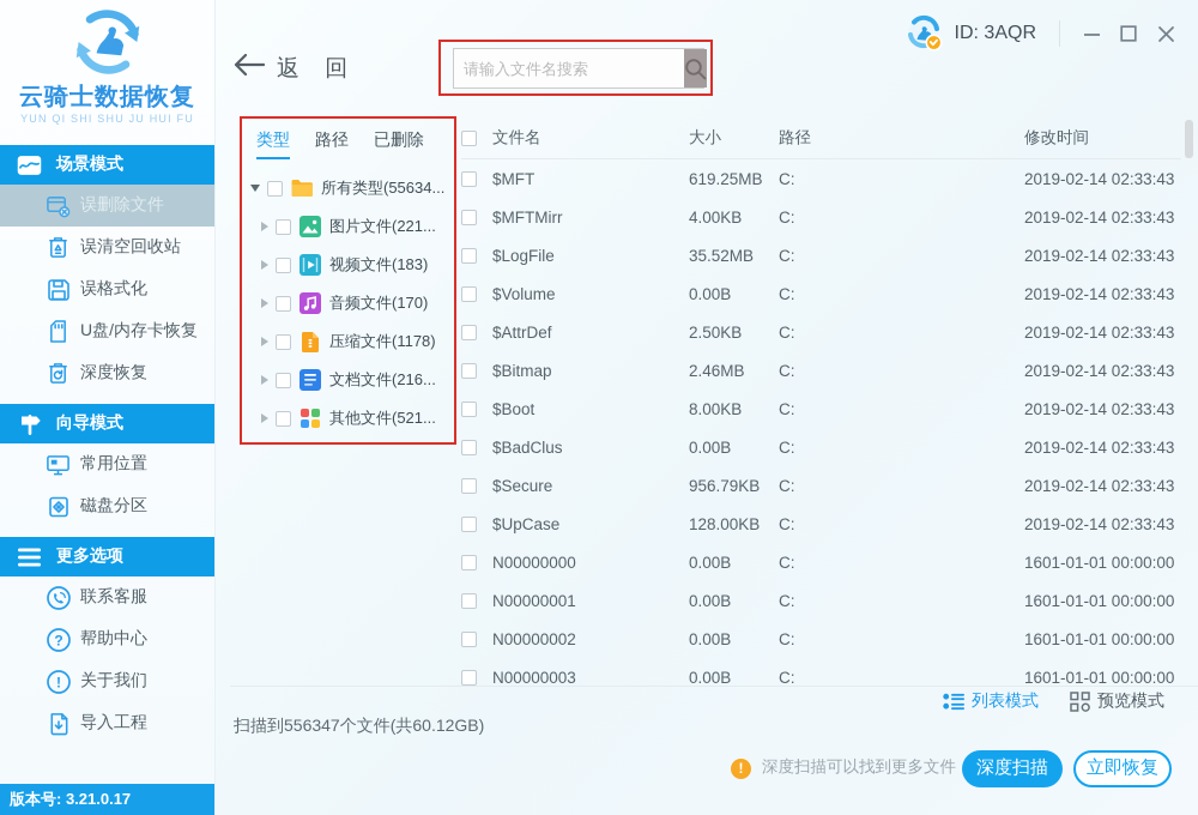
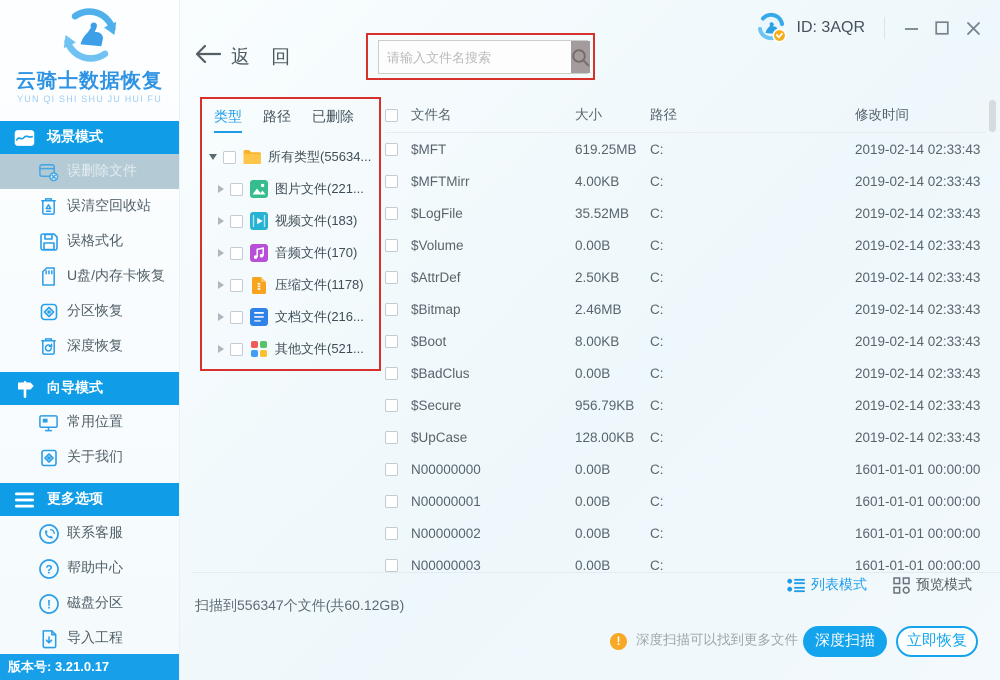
  云骑士数据恢复
  YUN QI SHI SHU JU HUI FU
  场景模式
  误删除文件
  误清空回收站
  误格式化
  U盘/内存卡恢复
+ 分区恢复
  深度恢复
  向导模式
  常用位置
- 磁盘分区
+ 关于我们
  更多选项
  联系客服
  ?
  帮助中心
  !
- 关于我们
+ 磁盘分区
  导入工程
  版本号: 3.21.0.17
  返 回
  请输入文件名搜索
  ID: 3AQR
  类型
  路径
  已删除
  所有类型(55634...
  图片文件(221...
  视频文件(183)
  音频文件(170)
  压缩文件(1178)
  文档文件(216...
  其他文件(521...
  文件名
  大小
  路径
  修改时间
  $MFT
  619.25MB
  C:
  2019-02-14 02:33:43
  $MFTMirr
  4.00KB
  C:
  2019-02-14 02:33:43
  $LogFile
  35.52MB
  C:
  2019-02-14 02:33:43
  $Volume
  0.00B
  C:
  2019-02-14 02:33:43
  $AttrDef
  2.50KB
  C:
  2019-02-14 02:33:43
  $Bitmap
  2.46MB
  C:
  2019-02-14 02:33:43
  $Boot
  8.00KB
  C:
  2019-02-14 02:33:43
  $BadClus
  0.00B
  C:
  2019-02-14 02:33:43
  $Secure
  956.79KB
  C:
  2019-02-14 02:33:43
  $UpCase
  128.00KB
  C:
  2019-02-14 02:33:43
  N00000000
  0.00B
  C:
  1601-01-01 00:00:00
  N00000001
  0.00B
  C:
  1601-01-01 00:00:00
  N00000002
  0.00B
  C:
  1601-01-01 00:00:00
  N00000003
  0.00B
  C:
  1601-01-01 00:00:00
  列表模式
  预览模式
  扫描到556347个文件(共60.12GB)
  !
  深度扫描可以找到更多文件
  深度扫描
  立即恢复
